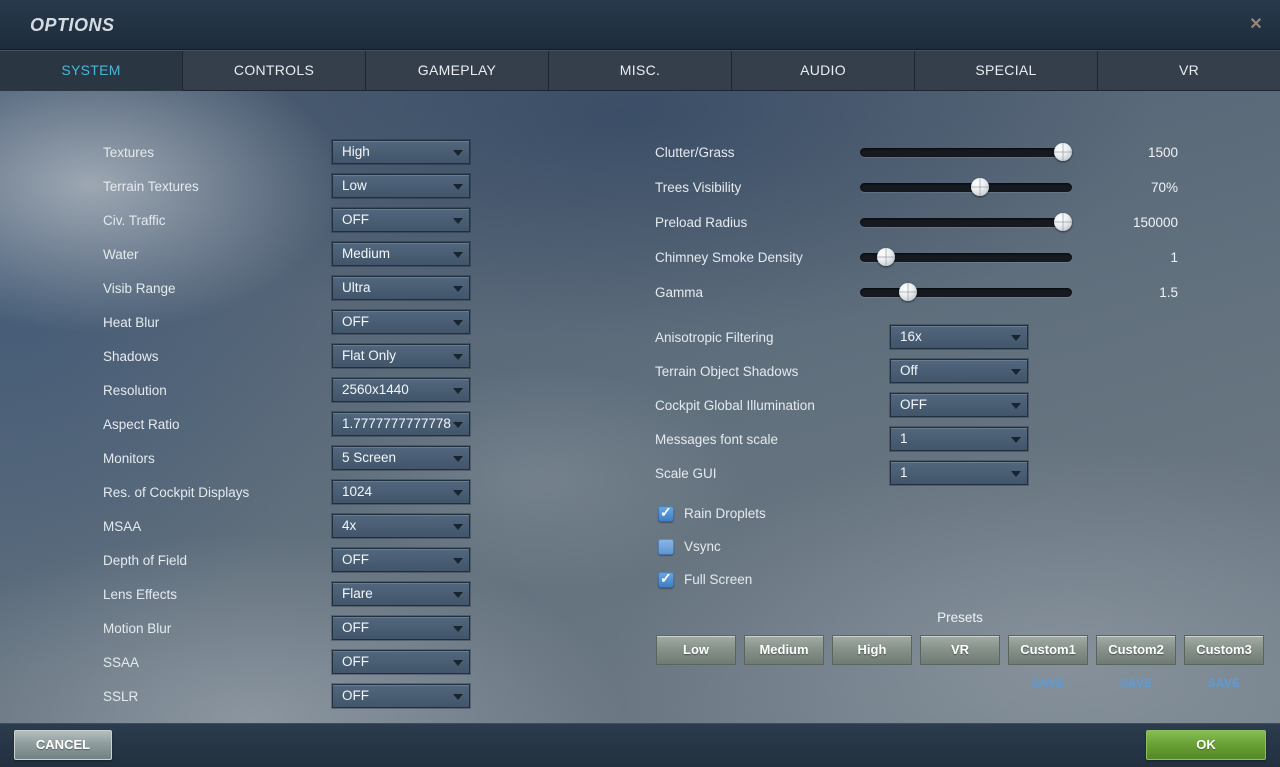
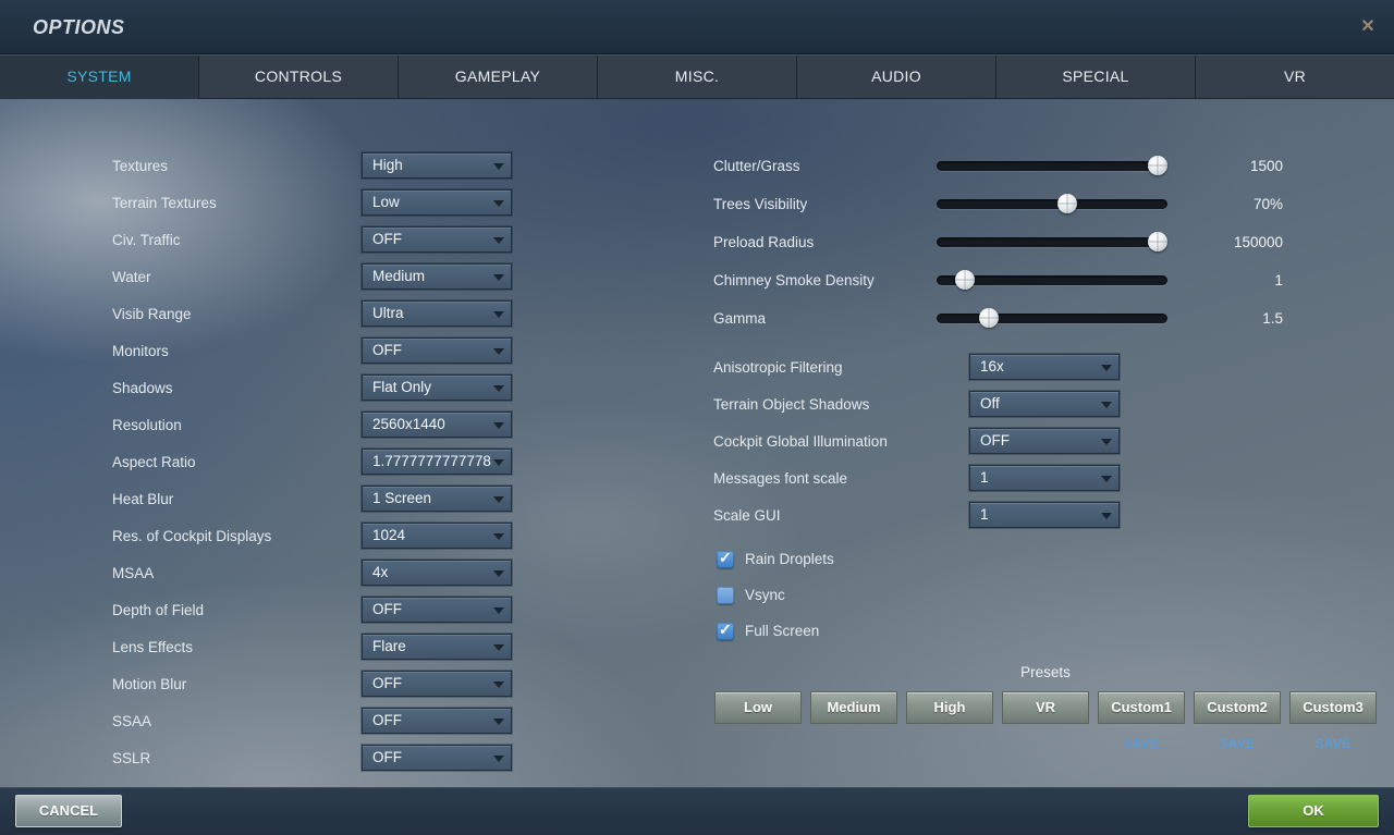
  OPTIONS
  ✕
  SYSTEM
  CONTROLS
  GAMEPLAY
  MISC.
  AUDIO
  SPECIAL
  VR
  Textures
  High
  Terrain Textures
  Low
  Civ. Traffic
  OFF
  Water
  Medium
  Visib Range
  Ultra
- Heat Blur
+ Monitors
  OFF
  Shadows
  Flat Only
  Resolution
  2560x1440
  Aspect Ratio
  1.7777777777778
- Monitors
+ Heat Blur
- 5 Screen
+ 1 Screen
  Res. of Cockpit Displays
  1024
  MSAA
  4x
  Depth of Field
  OFF
  Lens Effects
  Flare
  Motion Blur
  OFF
  SSAA
  OFF
  SSLR
  OFF
  Clutter/Grass
  1500
  Trees Visibility
  70%
  Preload Radius
  150000
  Chimney Smoke Density
  1
  Gamma
  1.5
  Anisotropic Filtering
  16x
  Terrain Object Shadows
  Off
  Cockpit Global Illumination
  OFF
  Messages font scale
  1
  Scale GUI
  1
  ✓
  Rain Droplets
  Vsync
  ✓
  Full Screen
  Presets
  Low
  Medium
  High
  VR
  Custom1
  Custom2
  Custom3
  SAVE
  SAVE
  SAVE
  CANCEL
  OK
